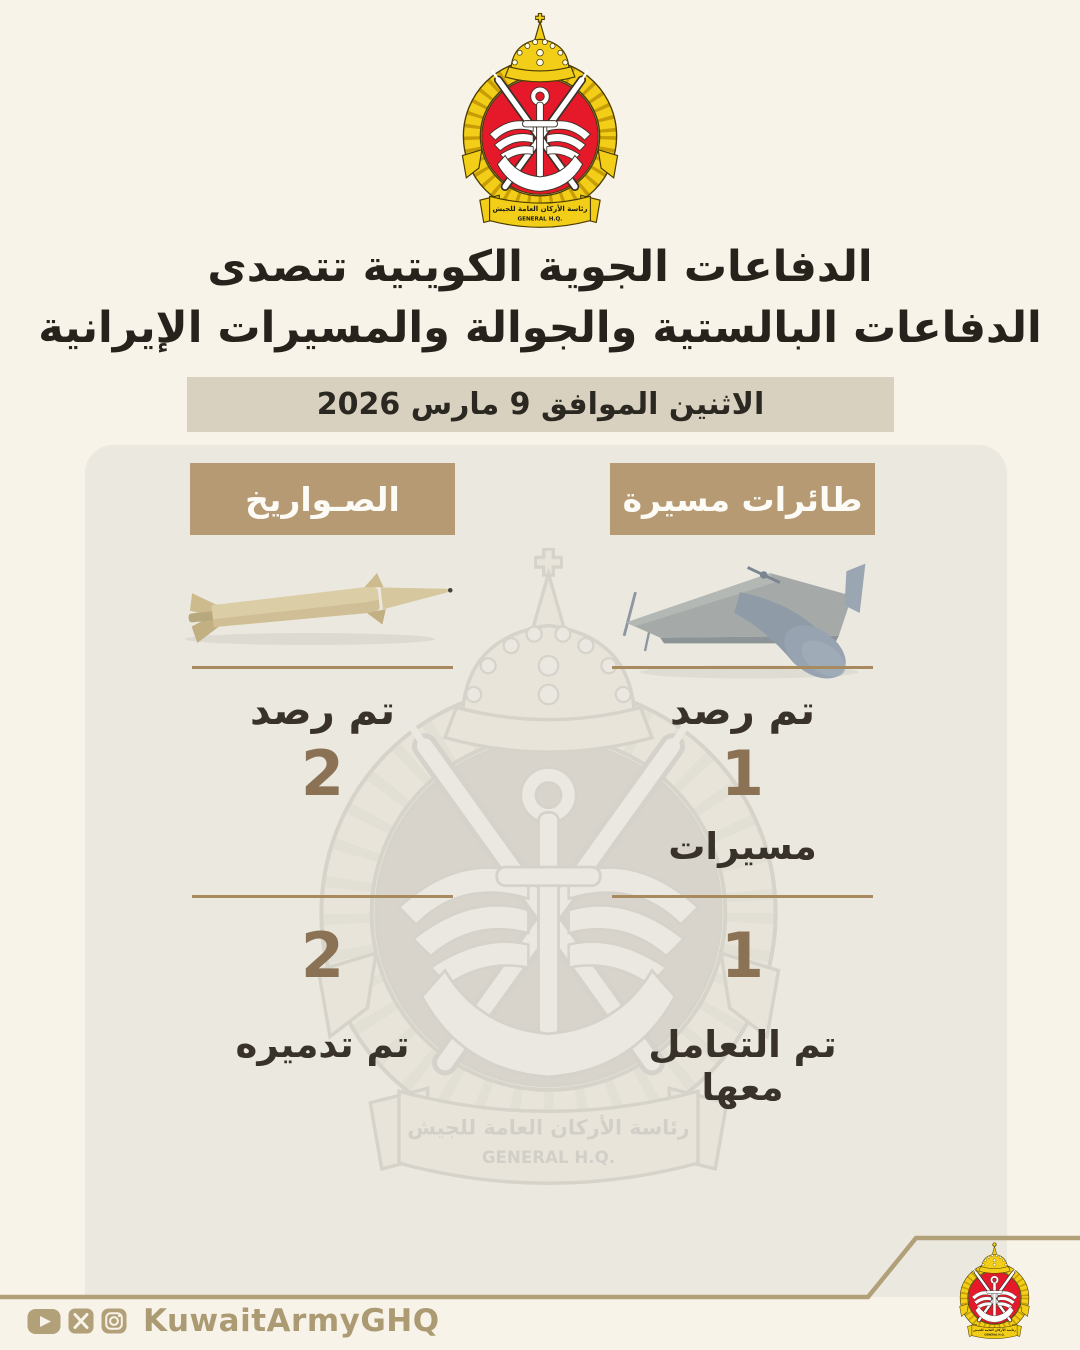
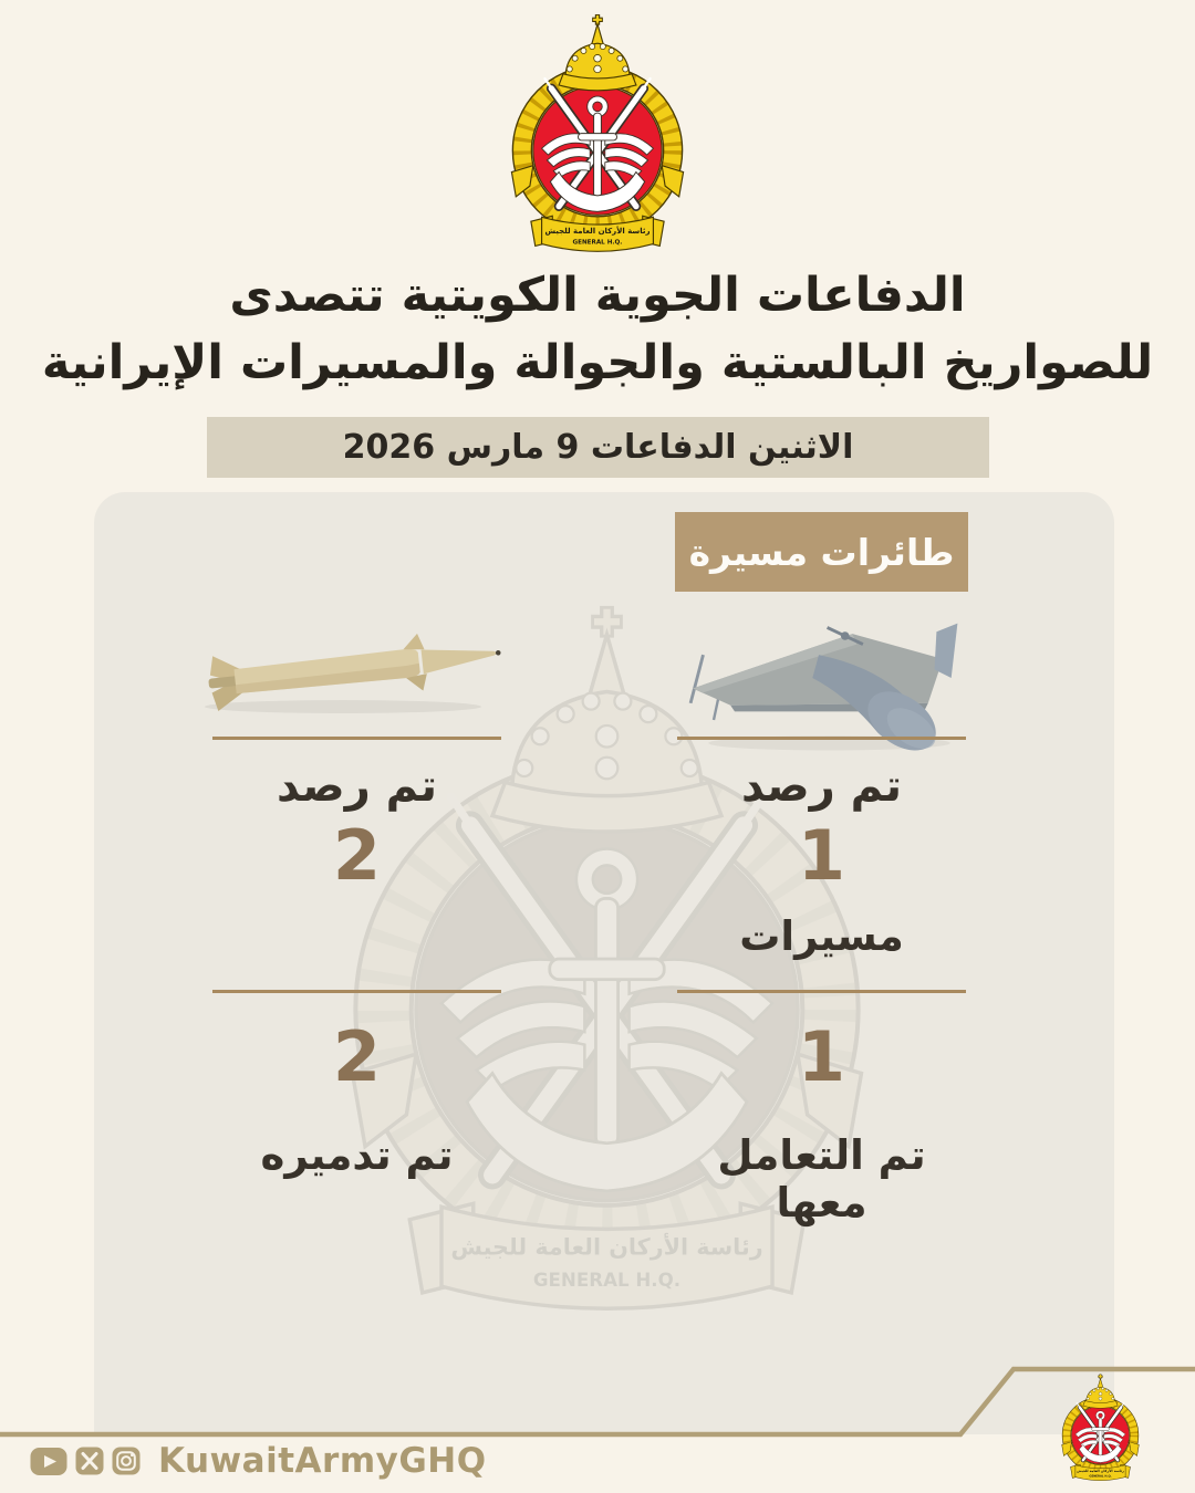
  الدفاعات الجوية الكويتية تتصدى
- الدفاعات البالستية والجوالة والمسيرات الإيرانية
+ للصواريخ البالستية والجوالة والمسيرات الإيرانية
- الاثنين الموافق 9 مارس 2026
+ الاثنين الدفاعات 9 مارس 2026
- الصـواريخ
  تم رصد
  2
  2
  تم تدميره
  طائرات مسيرة
  تم رصد
  1
  مسيرات
  1
  تم التعامل معها
  KuwaitArmyGHQ
